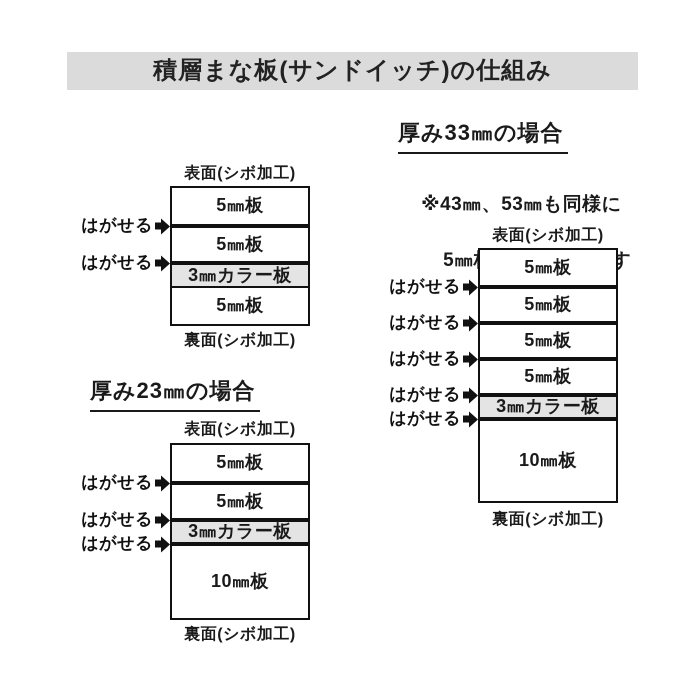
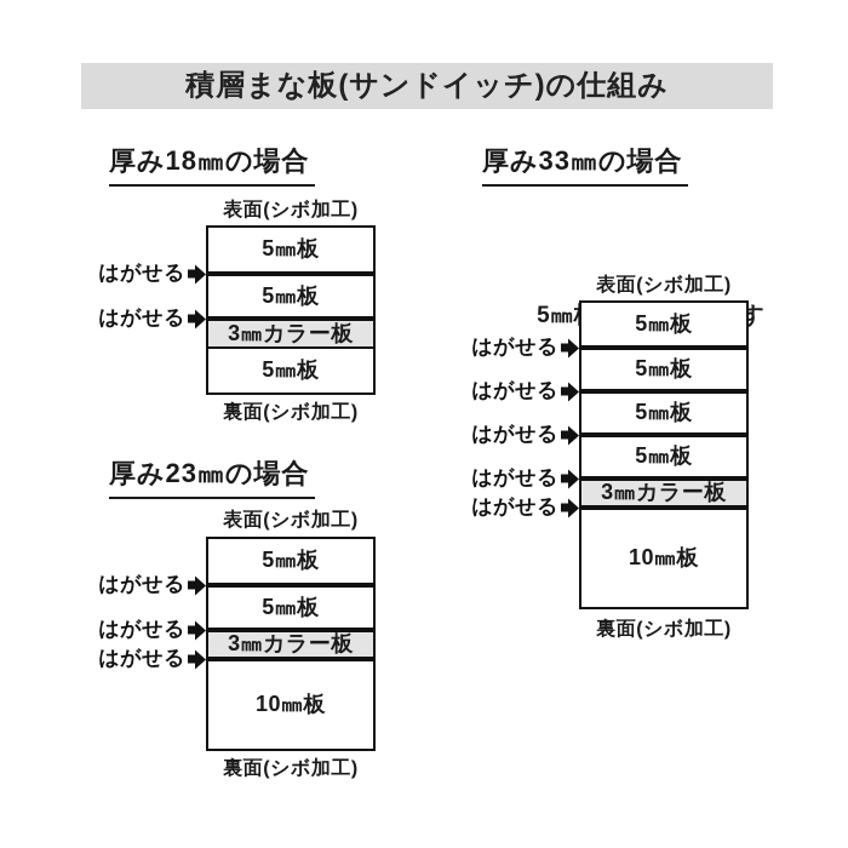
  積層まな板(サンドイッチ)の仕組み
+ 厚み18㎜の場合
  表面(シボ加工)
  5㎜板
  5㎜板
  3㎜カラー板
  5㎜板
  裏面(シボ加工)
  はがせる
  はがせる
  厚み23㎜の場合
  表面(シボ加工)
  5㎜板
  5㎜板
  3㎜カラー板
  10㎜板
  裏面(シボ加工)
  はがせる
  はがせる
  はがせる
  厚み33㎜の場合
- ※43㎜、53㎜も同様に
  表面(シボ加工)
  5㎜板
  5㎜板
  5㎜板
  5㎜板
  3㎜カラー板
  10㎜板
  裏面(シボ加工)
  はがせる
  はがせる
  はがせる
  はがせる
  はがせる
